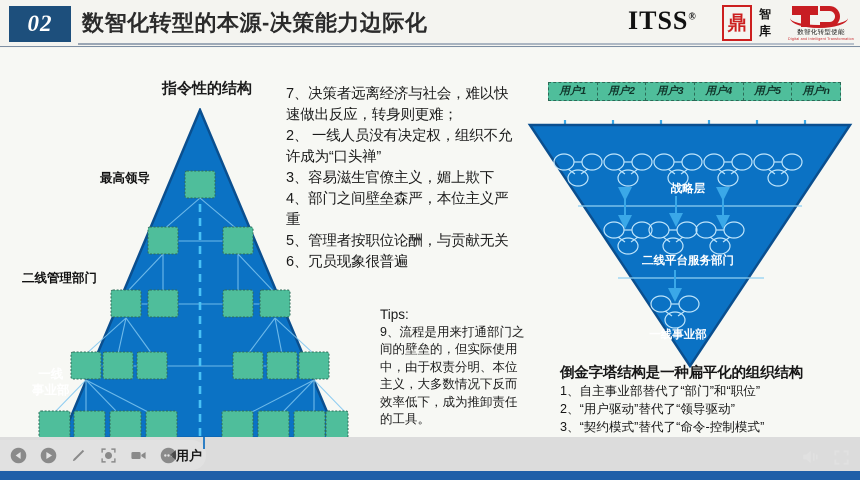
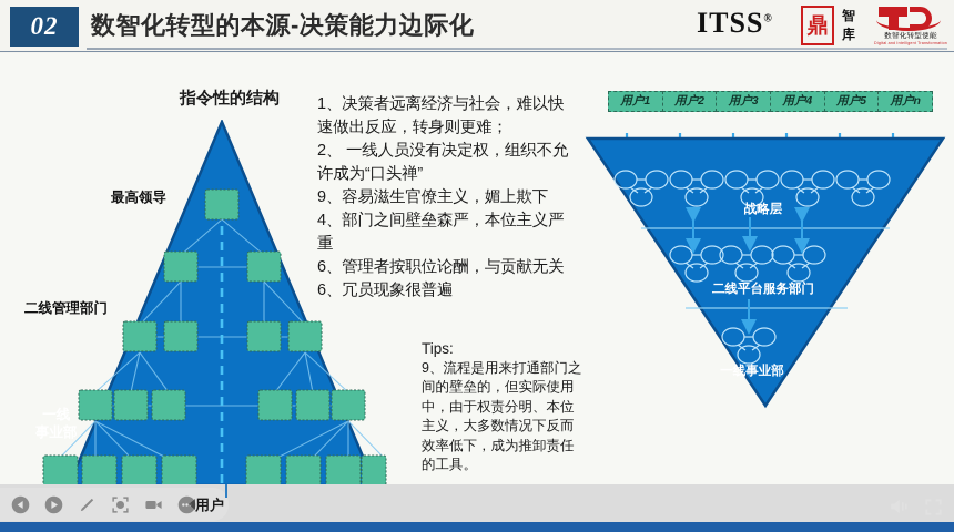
  02
  数智化转型的本源-决策能力边际化
  ITSS®
  鼎
  智
  库
  指令性的结构
  最高领导
  二线管理部门
  事业部
- 7、决策者远离经济与社会，难以快速做出反应，转身则更难；
+ 1、决策者远离经济与社会，难以快速做出反应，转身则更难；
  2、 一线人员没有决定权，组织不允许成为“口头禅”
- 3、容易滋生官僚主义，媚上欺下
+ 9、容易滋生官僚主义，媚上欺下
  4、部门之间壁垒森严，本位主义严重
- 5、管理者按职位论酬，与贡献无关
+ 6、管理者按职位论酬，与贡献无关
  6、冗员现象很普遍
  Tips:
  9、流程是用来打通部门之间的壁垒的，但实际使用中，由于权责分明、本位主义，大多数情况下反而效率低下，成为推卸责任的工具。
  用户1
  用户2
  用户3
  用户4
  用户5
  用户n
  战略层
  二线平台服务部门
  一线事业部
- 倒金字塔结构是一种扁平化的组织结构
- 1、自主事业部替代了“部门”和“职位”
- 2、“用户驱动”替代了“领导驱动”
- 3、“契约模式”替代了“命令-控制模式”
  用户
